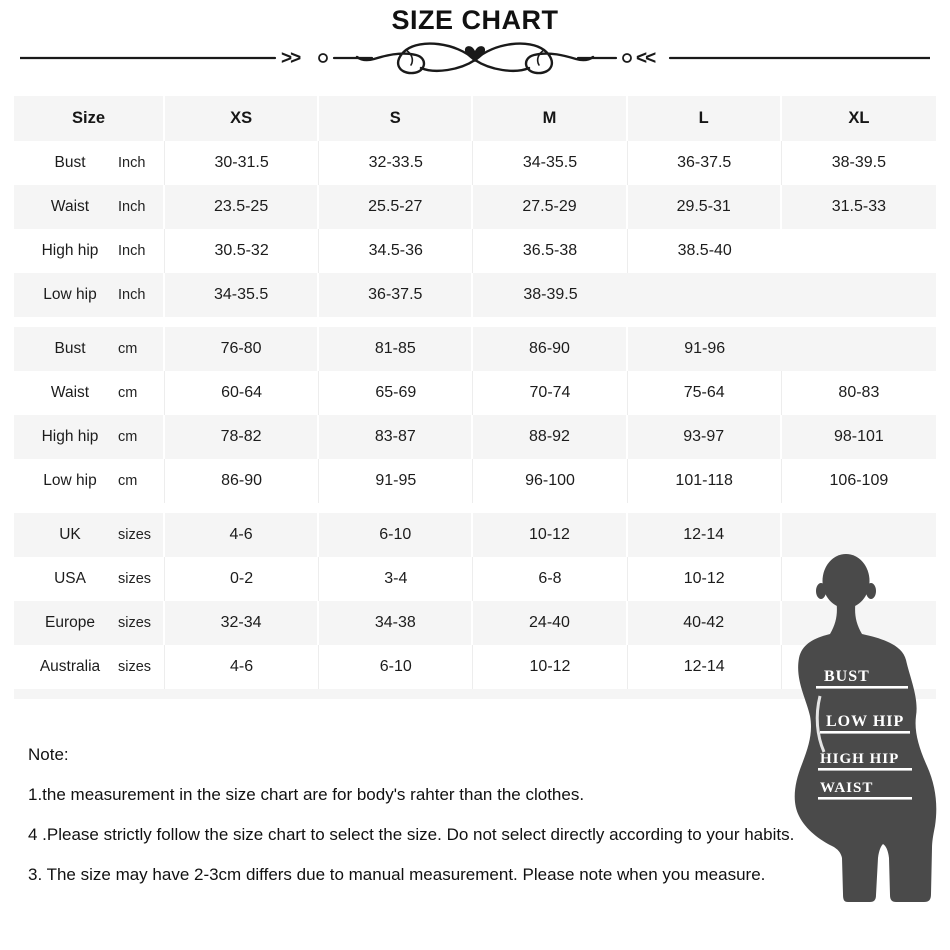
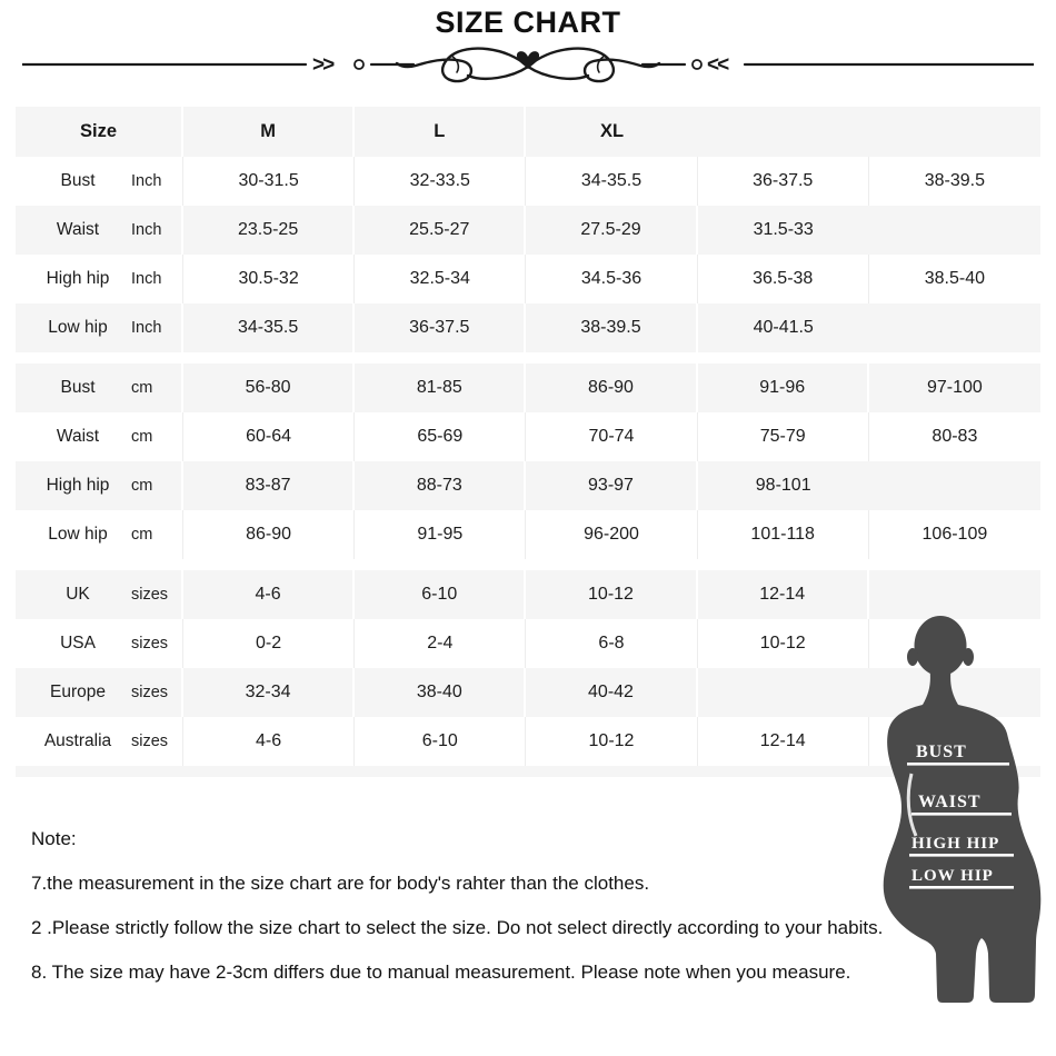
  SIZE CHART
  >>
  <<
  Size
- XS
- S
  M
  L
  XL
  Bust
  Inch
  30-31.5
  32-33.5
  34-35.5
  36-37.5
  38-39.5
  Waist
  Inch
  23.5-25
  25.5-27
  27.5-29
- 29.5-31
  31.5-33
  High hip
  Inch
  30.5-32
+ 32.5-34
  34.5-36
  36.5-38
  38.5-40
  Low hip
  Inch
  34-35.5
  36-37.5
  38-39.5
+ 40-41.5
  Bust
  cm
- 76-80
+ 56-80
  81-85
  86-90
  91-96
+ 97-100
  Waist
  cm
  60-64
  65-69
  70-74
- 75-64
+ 75-79
  80-83
  High hip
  cm
- 78-82
  83-87
- 88-92
+ 88-73
  93-97
  98-101
  Low hip
  cm
  86-90
  91-95
- 96-100
+ 96-200
  101-118
  106-109
  UK
  sizes
  4-6
  6-10
  10-12
  12-14
  USA
  sizes
  0-2
- 3-4
+ 2-4
  6-8
  10-12
  Europe
  sizes
  32-34
- 34-38
- 24-40
+ 38-40
  40-42
  Australia
  sizes
  4-6
  6-10
  10-12
  12-14
  Note:
- 1.the measurement in the size chart are for body's rahter than the clothes.
+ 7.the measurement in the size chart are for body's rahter than the clothes.
- 4 .Please strictly follow the size chart to select the size. Do not select directly according to your habits.
+ 2 .Please strictly follow the size chart to select the size. Do not select directly according to your habits.
- 3. The size may have 2-3cm differs due to manual measurement. Please note when you measure.
+ 8. The size may have 2-3cm differs due to manual measurement. Please note when you measure.
  BUST
- LOW HIP
+ WAIST
  HIGH HIP
- WAIST
+ LOW HIP
